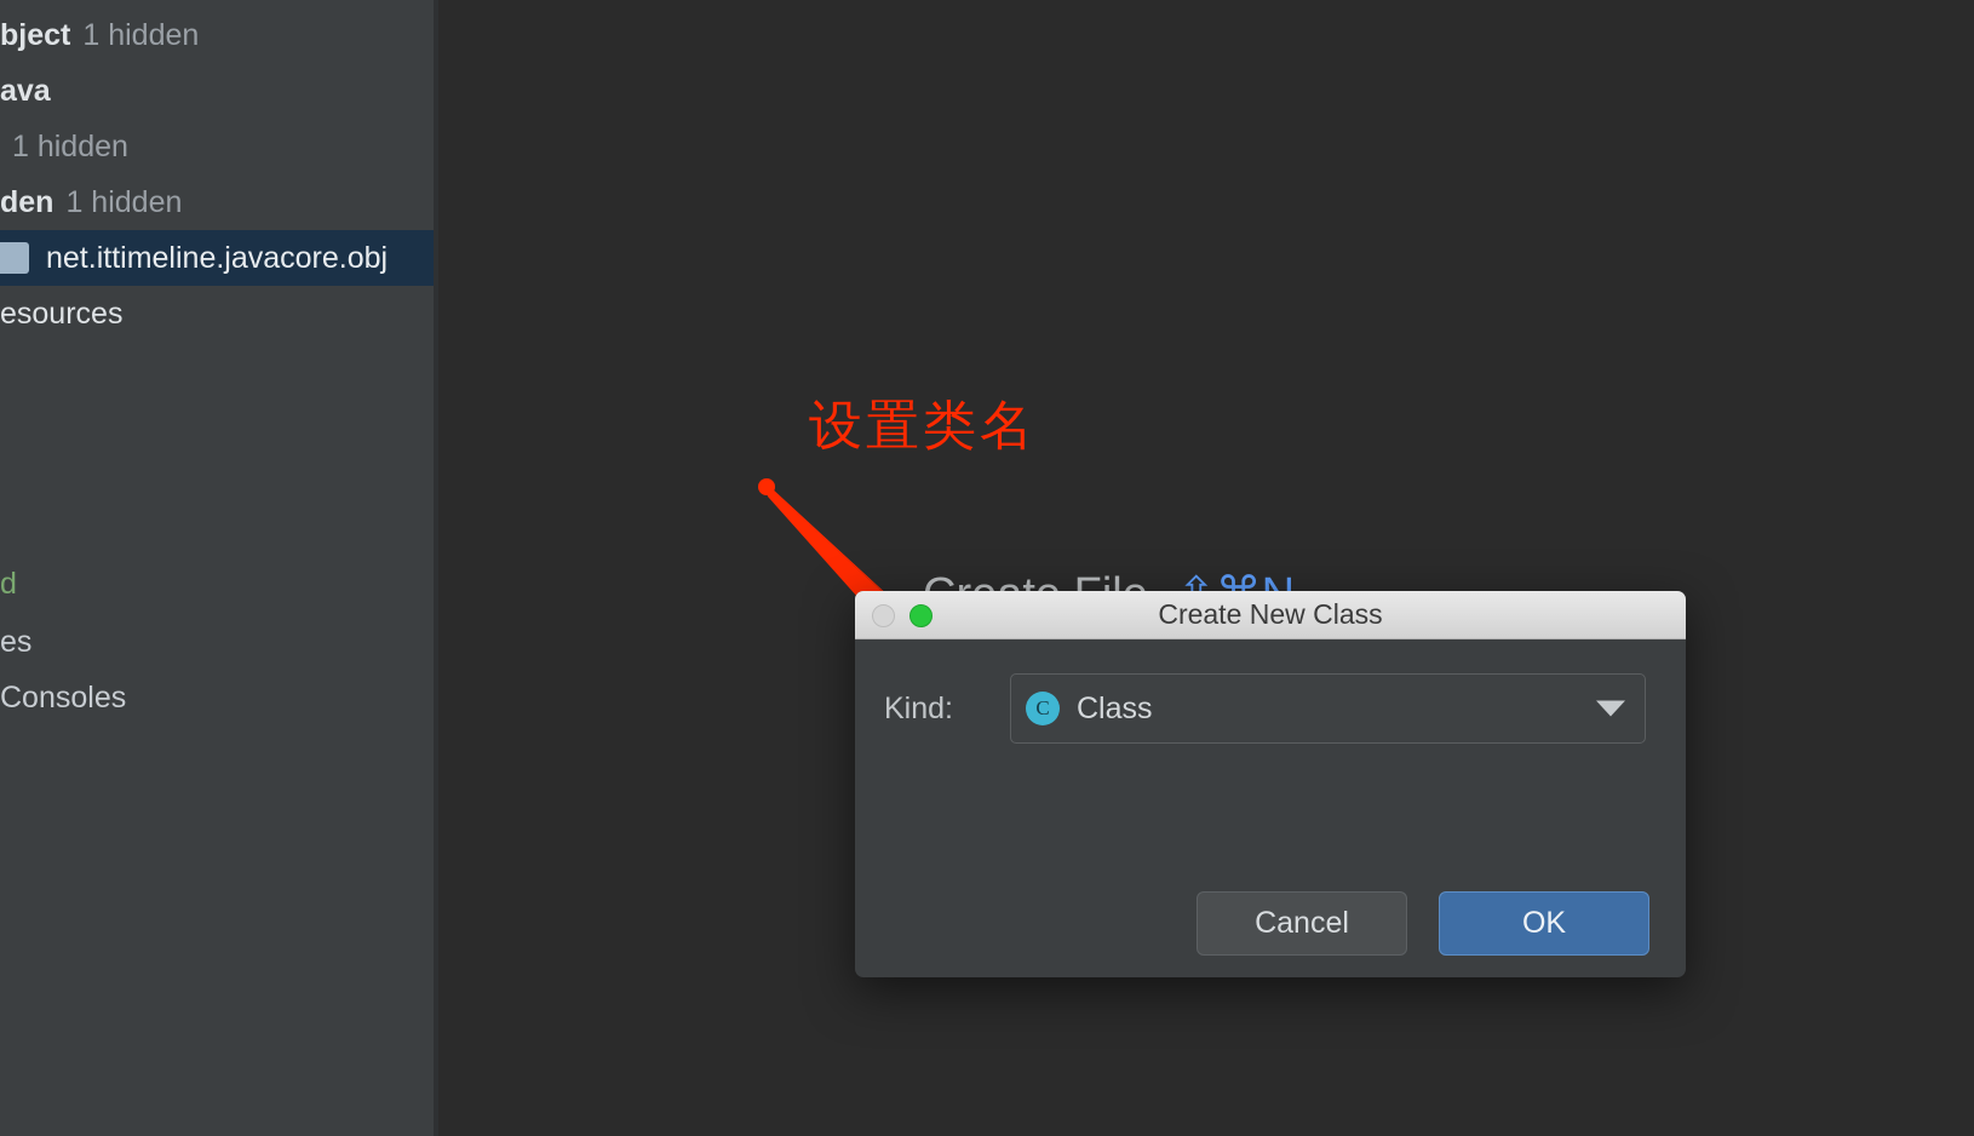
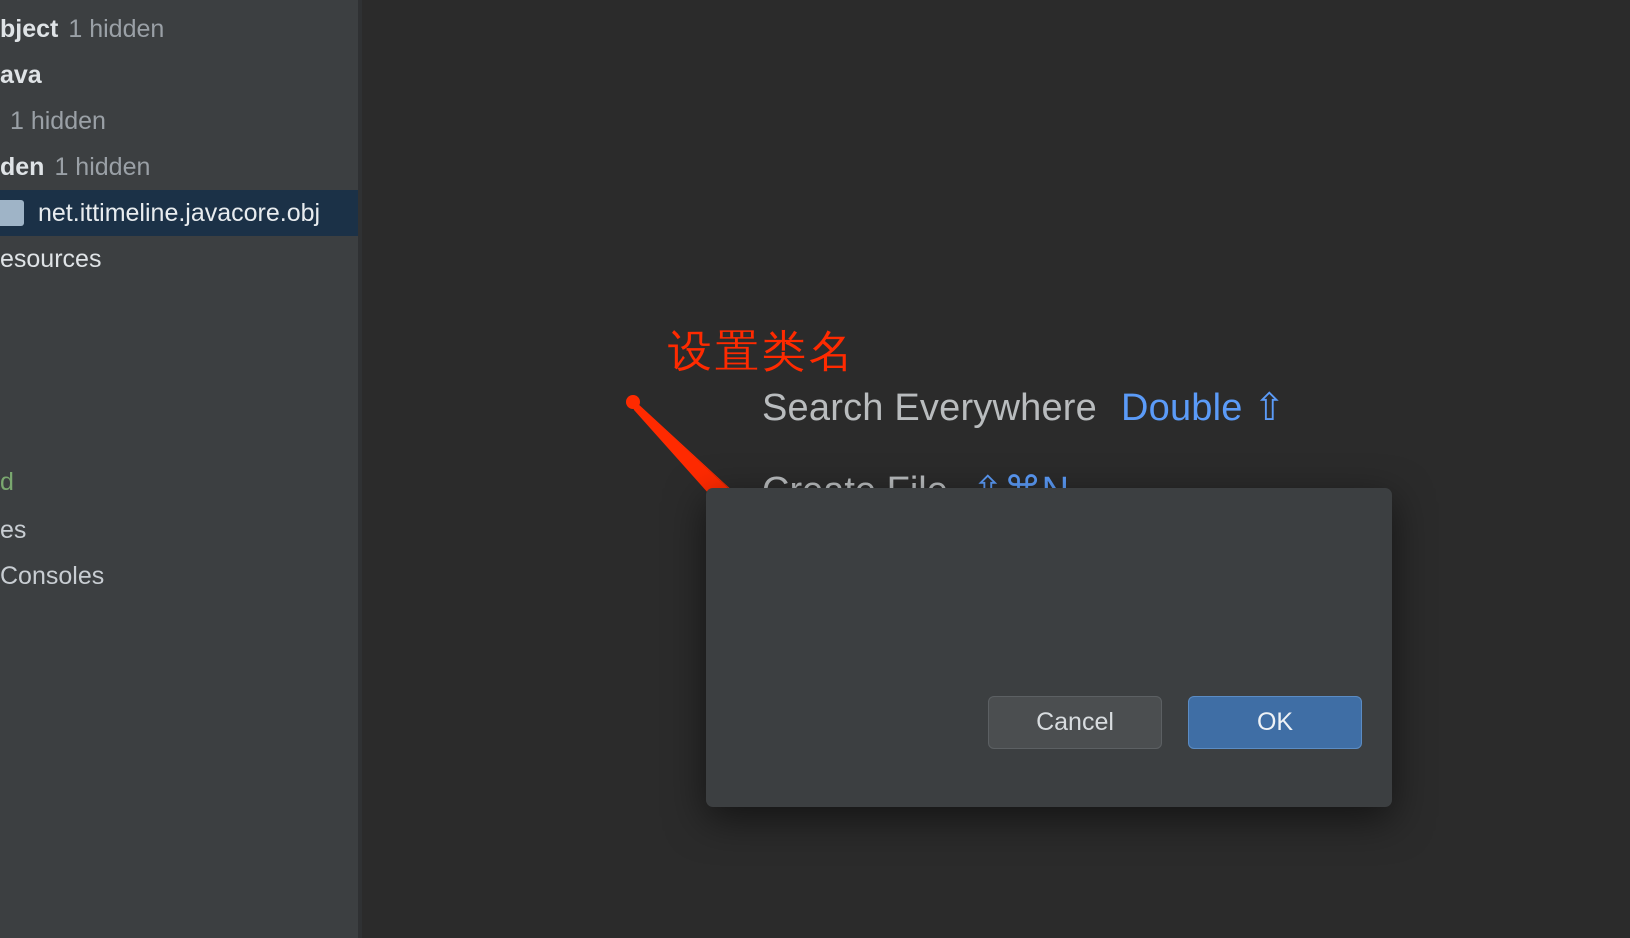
  bject
  1 hidden
  ava
  1 hidden
  den
  1 hidden
  net.ittimeline.javacore.obj
  esources
  d
  es
  Consoles
+ Search Everywhere Double ⇧
  设置类名
- Create New Class
- Kind:
- C
- Class
  Cancel
  OK
